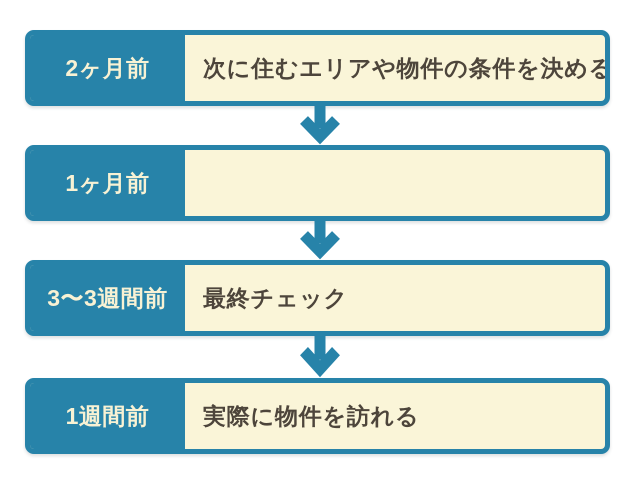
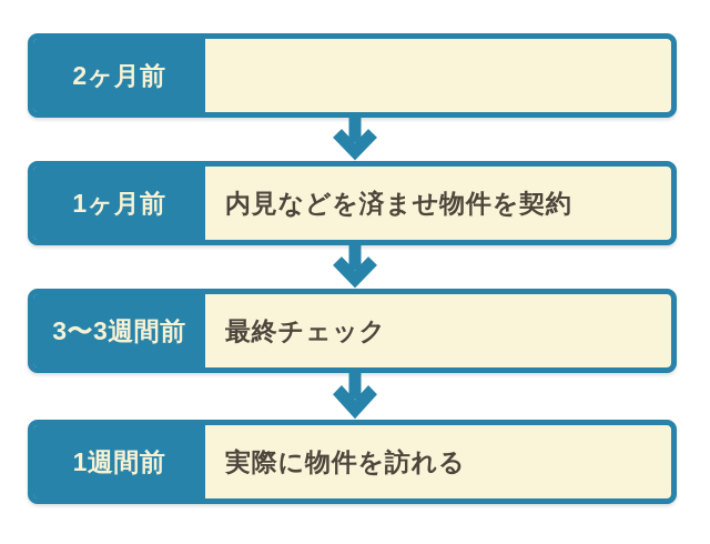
  2ヶ月前
- 次に住むエリアや物件の条件を決める
  1ヶ月前
+ 内見などを済ませ物件を契約
  3〜3週間前
  最終チェック
  1週間前
  実際に物件を訪れる
